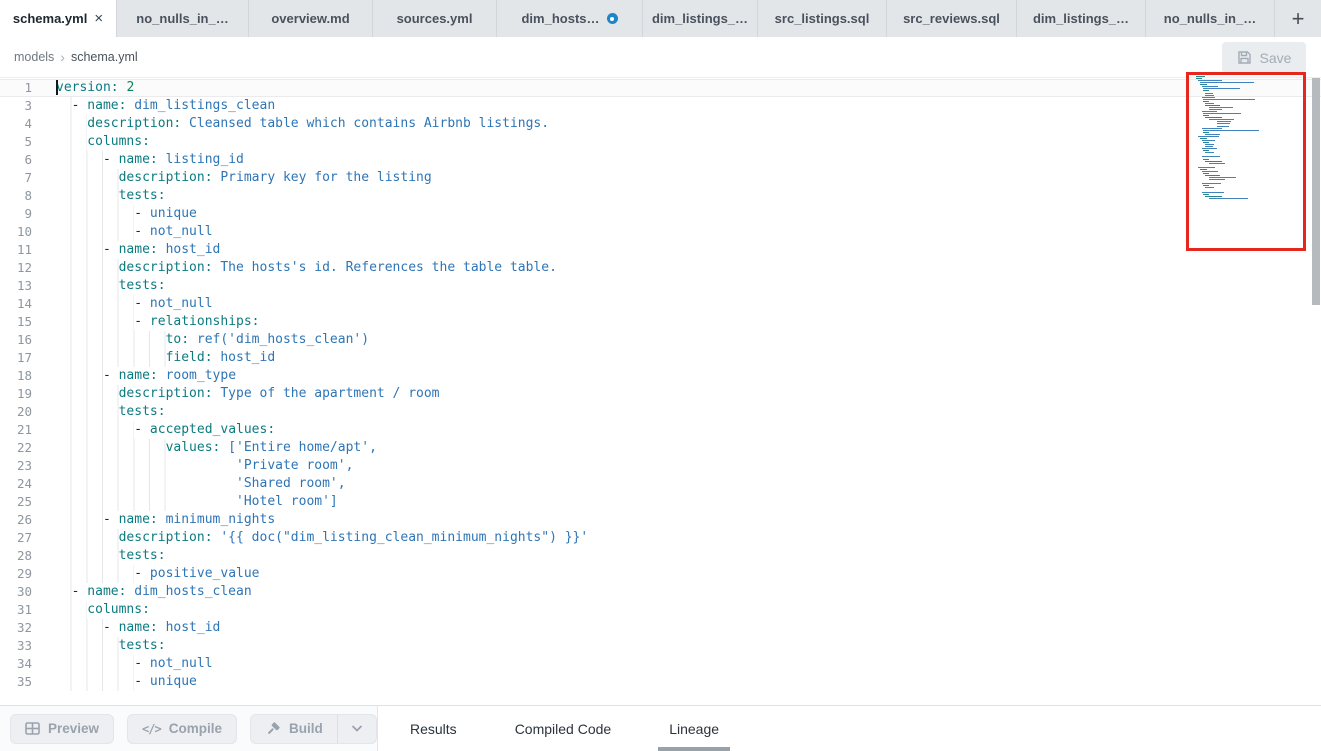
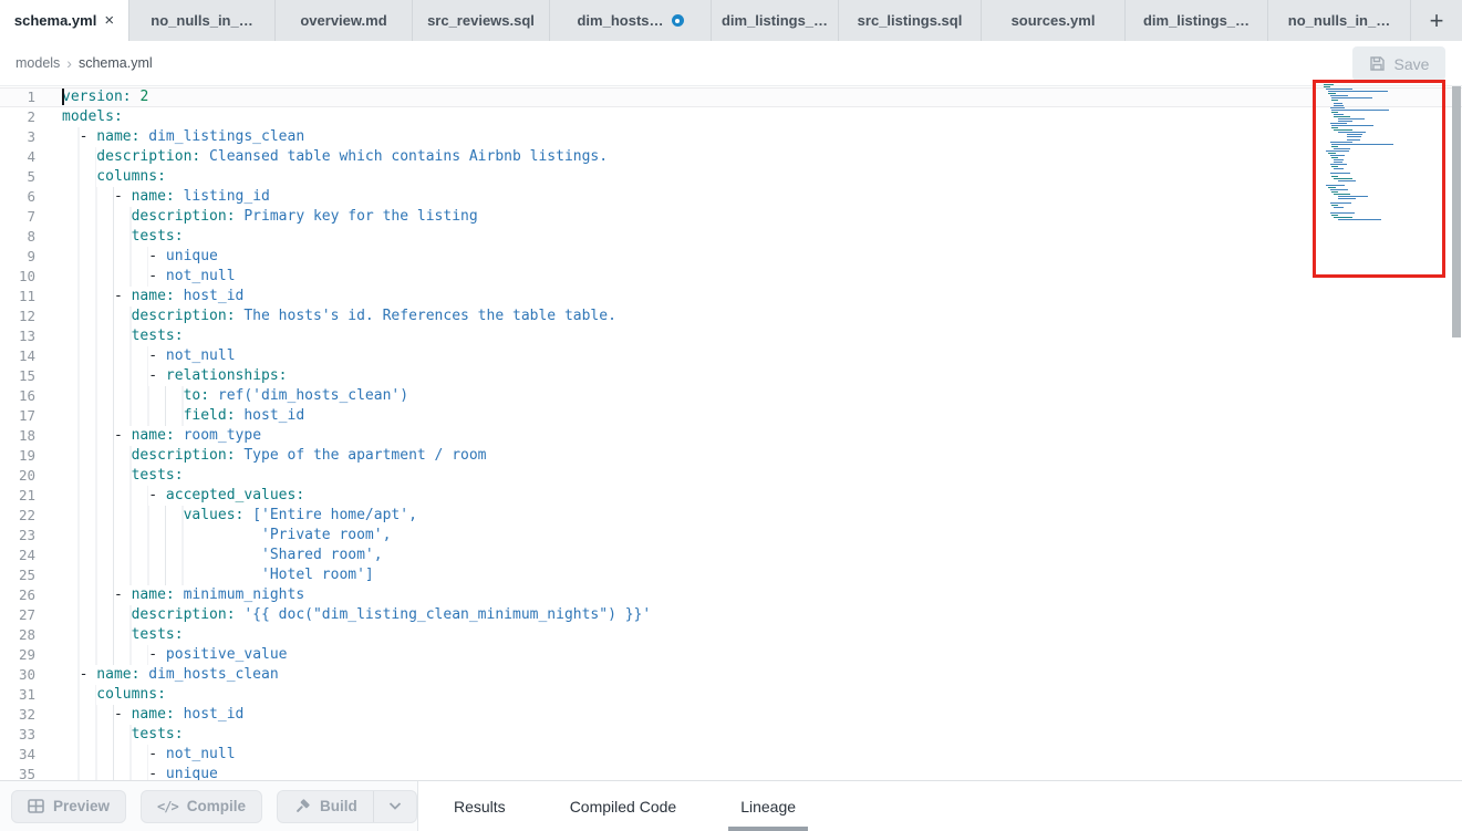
  schema.yml
  ×
  no_nulls_in_…
  overview.md
- sources.yml
+ src_reviews.sql
  dim_hosts…
  dim_listings_…
  src_listings.sql
- src_reviews.sql
+ sources.yml
  dim_listings_…
  no_nulls_in_…
  +
  models
  ›
  schema.yml
  Save
  1
  version: 2
+ 2
+ models:
  3
  - name: dim_listings_clean
  4
  description: Cleansed table which contains Airbnb listings.
  5
  columns:
  6
  - name: listing_id
  7
  description: Primary key for the listing
  8
  tests:
  9
  - unique
  10
  - not_null
  11
  - name: host_id
  12
  description: The hosts's id. References the table table.
  13
  tests:
  14
  - not_null
  15
  - relationships:
  16
  to: ref('dim_hosts_clean')
  17
  field: host_id
  18
  - name: room_type
  19
  description: Type of the apartment / room
  20
  tests:
  21
  - accepted_values:
  22
  values: ['Entire home/apt',
  23
  'Private room',
  24
  'Shared room',
  25
  'Hotel room']
  26
  - name: minimum_nights
  27
  description: '{{ doc("dim_listing_clean_minimum_nights") }}'
  28
  tests:
  29
  - positive_value
  30
  - name: dim_hosts_clean
  31
  columns:
  32
  - name: host_id
  33
  tests:
  34
  - not_null
  35
  - unique
  Preview
  </>
  Compile
  Build
  Results
  Compiled Code
  Lineage
